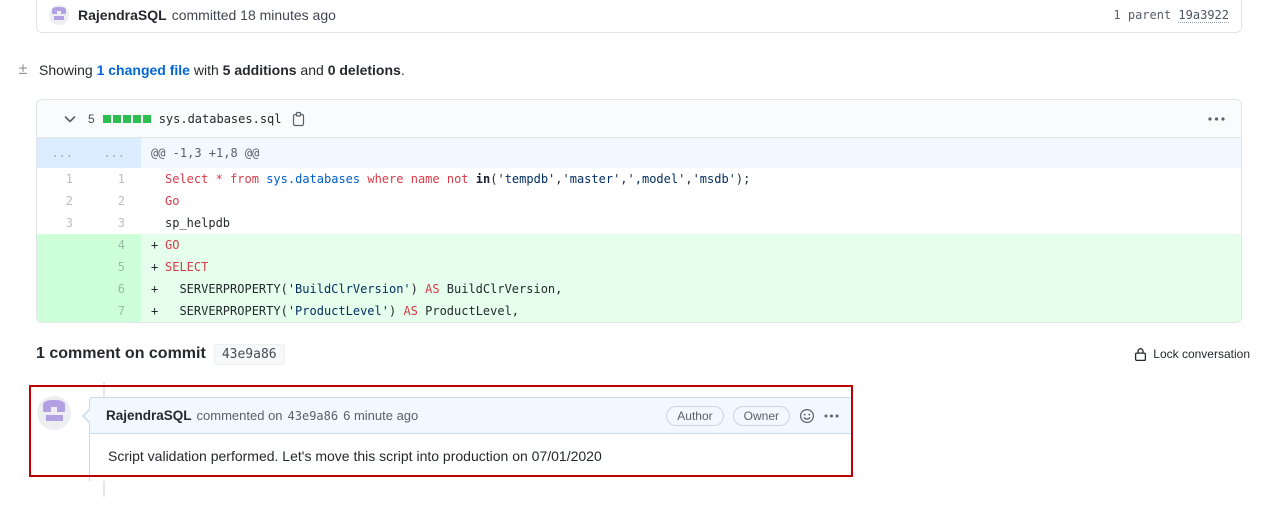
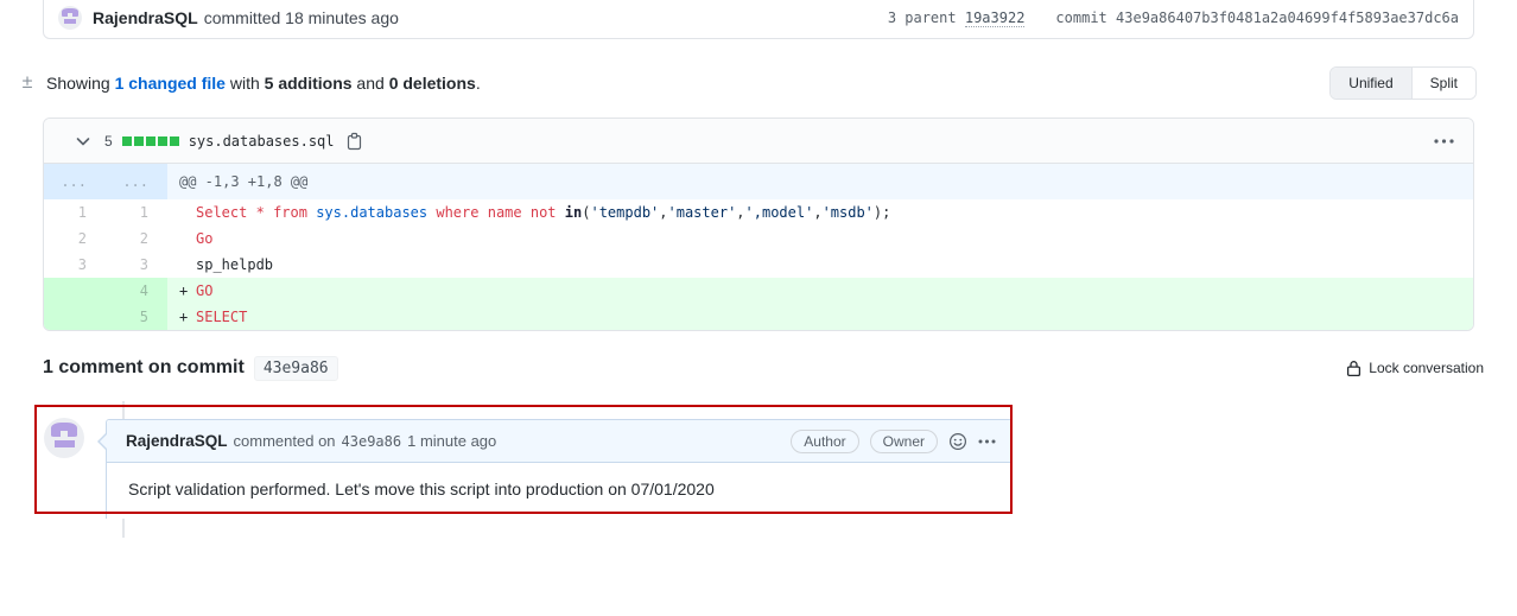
  RajendraSQL
  committed 18 minutes ago
- 1 parent 19a3922
+ 3 parent 19a3922
+ commit 43e9a86407b3f0481a2a04699f4f5893ae37dc6a
  ±
  Showing 1 changed file with 5 additions and 0 deletions.
+ Unified
+ Split
  5
  sys.databases.sql
  ...
  ...
  @@ -1,3 +1,8 @@
  1
  1
  Select * from sys.databases where name not in('tempdb','master',',model','msdb');
  2
  2
  Go
  3
  3
  sp_helpdb
  4
  + GO
  5
  + SELECT
- 6
- + SERVERPROPERTY('BuildClrVersion') AS BuildClrVersion,
- 7
- + SERVERPROPERTY('ProductLevel') AS ProductLevel,
  1 comment on commit
  43e9a86
  Lock conversation
  RajendraSQL
  commented on
  43e9a86
- 6 minute ago
+ 1 minute ago
  Author
  Owner
  Script validation performed. Let's move this script into production on 07/01/2020
